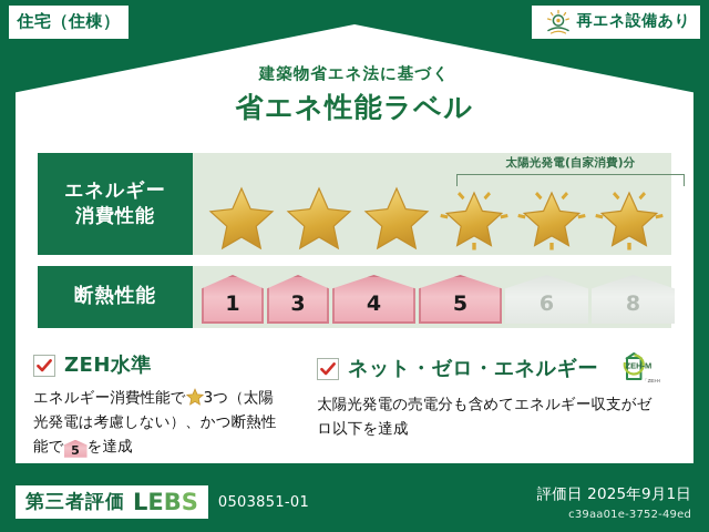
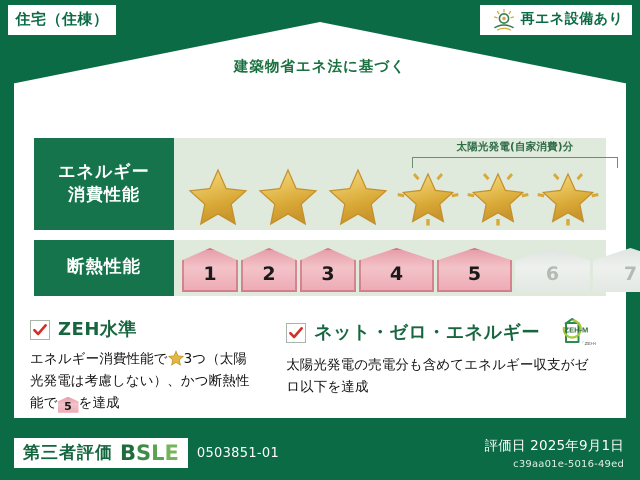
  住宅（住棟）
  再エネ設備あり
  建築物省エネ法に基づく
- 省エネ性能ラベル
  エネルギー
  消費性能
  太陽光発電(自家消費)分
  断熱性能
  1
+ 2
  3
  4
  5
  6
- 8
+ 7
  ZEH水準
  エネルギー消費性能で 3つ（太陽光発電は考慮しない）、かつ断熱性能で 5 を達成
  ネット・ゼロ・エネルギー
  ZEH-M
  太陽光発電の売電分も含めてエネルギー収支がゼロ以下を達成
  第三者評価
- L
+ B
- E
+ S
- B
+ L
- S
+ E
  0503851-01
  評価日 2025年9月1日
- c39aa01e-3752-49ed
+ c39aa01e-5016-49ed
